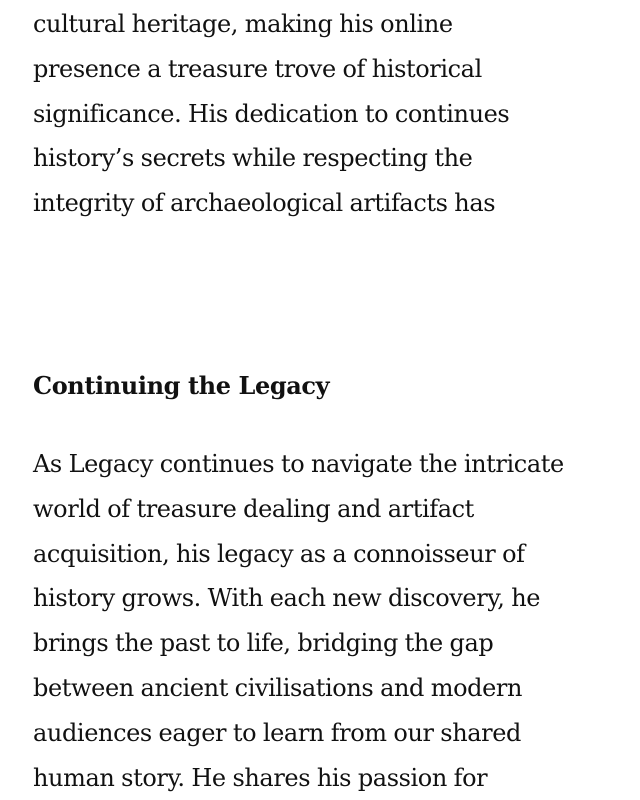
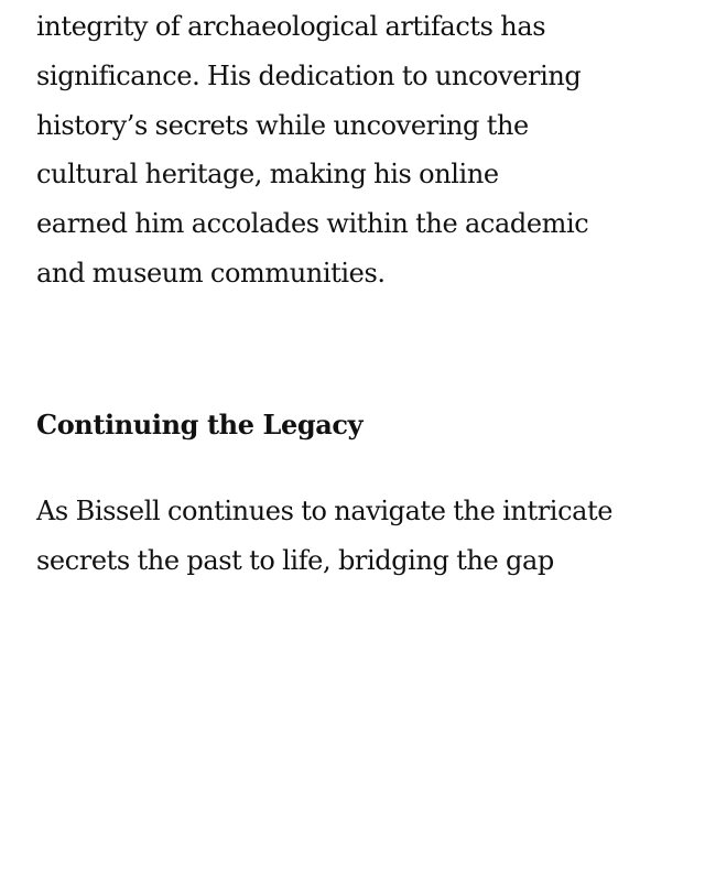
- cultural heritage, making his online
+ integrity of archaeological artifacts has
- presence a treasure trove of historical
- significance. His dedication to continues
+ significance. His dedication to uncovering
- history’s secrets while respecting the
+ history’s secrets while uncovering the
- integrity of archaeological artifacts has
+ cultural heritage, making his online
+ earned him accolades within the academic
+ and museum communities.
  Continuing the Legacy
- As Legacy continues to navigate the intricate
+ As Bissell continues to navigate the intricate
- world of treasure dealing and artifact
- acquisition, his legacy as a connoisseur of
- history grows. With each new discovery, he
- brings the past to life, bridging the gap
+ secrets the past to life, bridging the gap
- between ancient civilisations and modern
- audiences eager to learn from our shared
- human story. He shares his passion for
